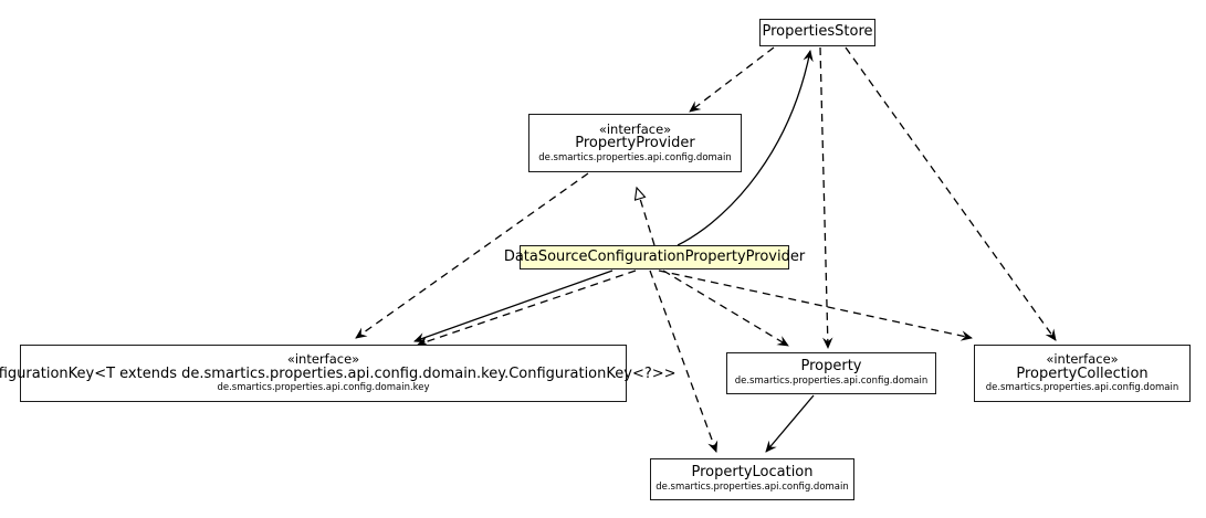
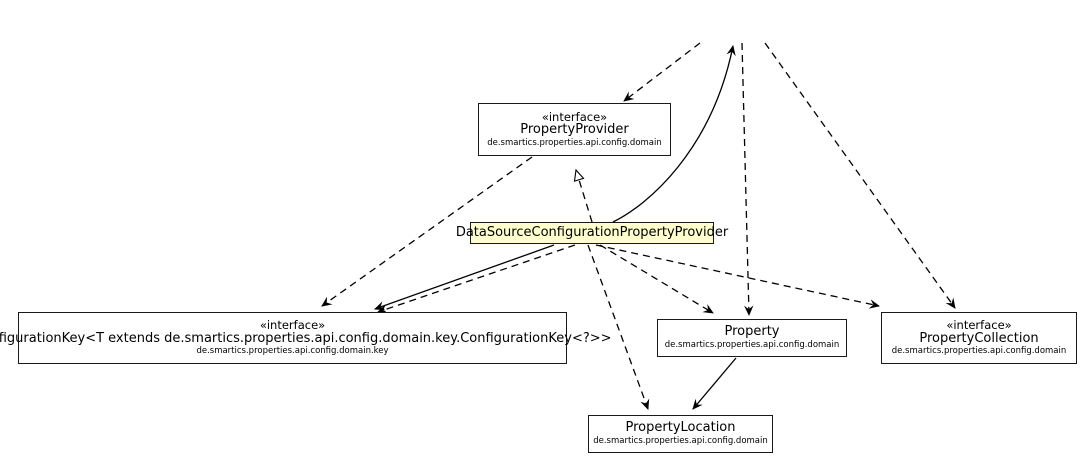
- PropertiesStore
  «interface»
  PropertyProvider
  de.smartics.properties.api.config.domain
  DataSourceConfigurationPropertyProvider
  «interface»
  figurationKey<T extends de.smartics.properties.api.config.domain.key.ConfigurationKey<?>>
  de.smartics.properties.api.config.domain.key
  Property
  de.smartics.properties.api.config.domain
  «interface»
  PropertyCollection
  de.smartics.properties.api.config.domain
  PropertyLocation
  de.smartics.properties.api.config.domain
